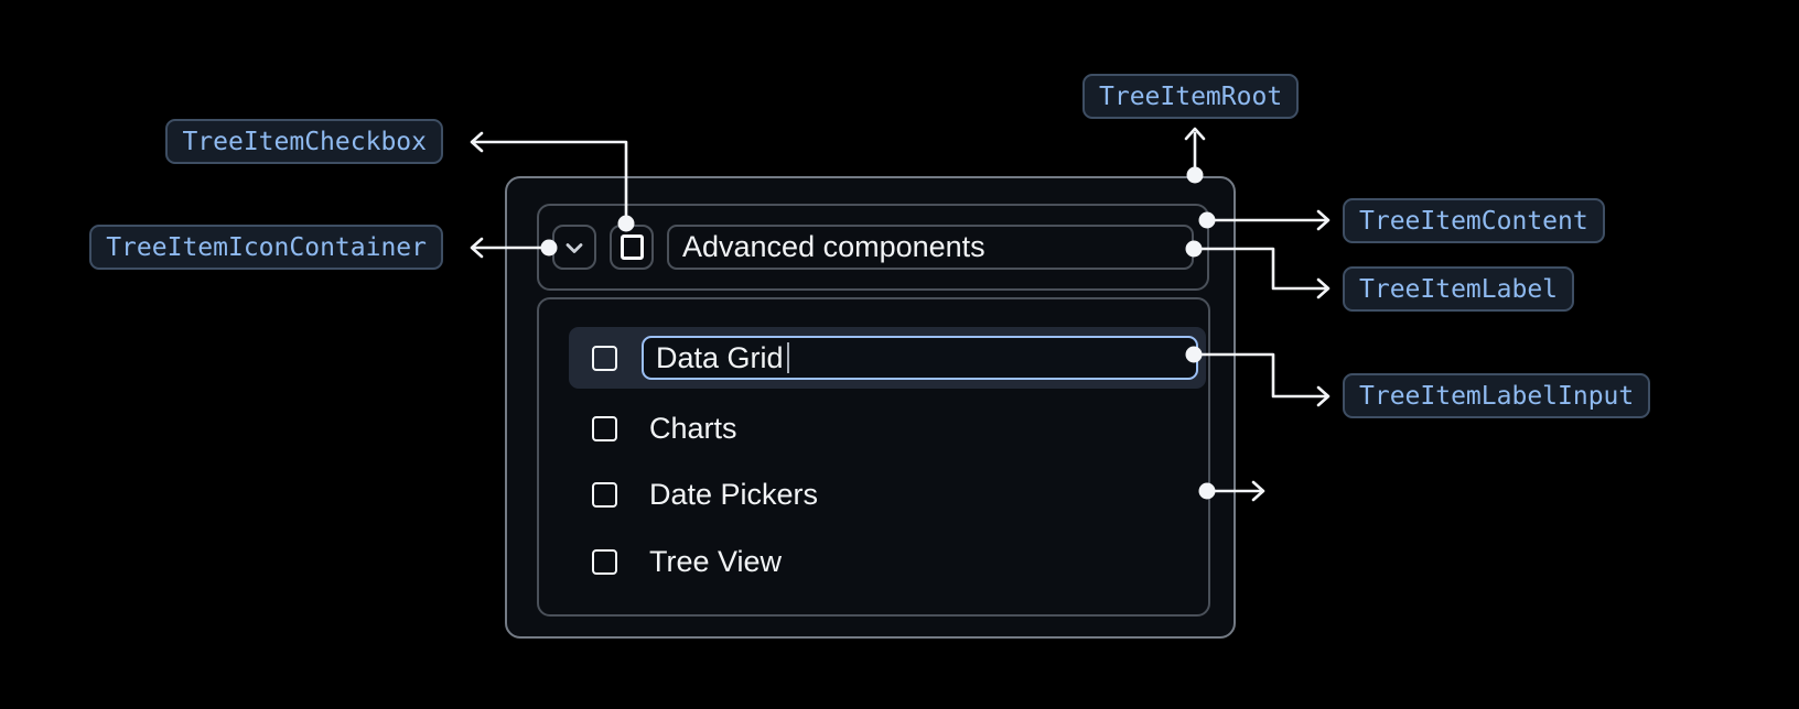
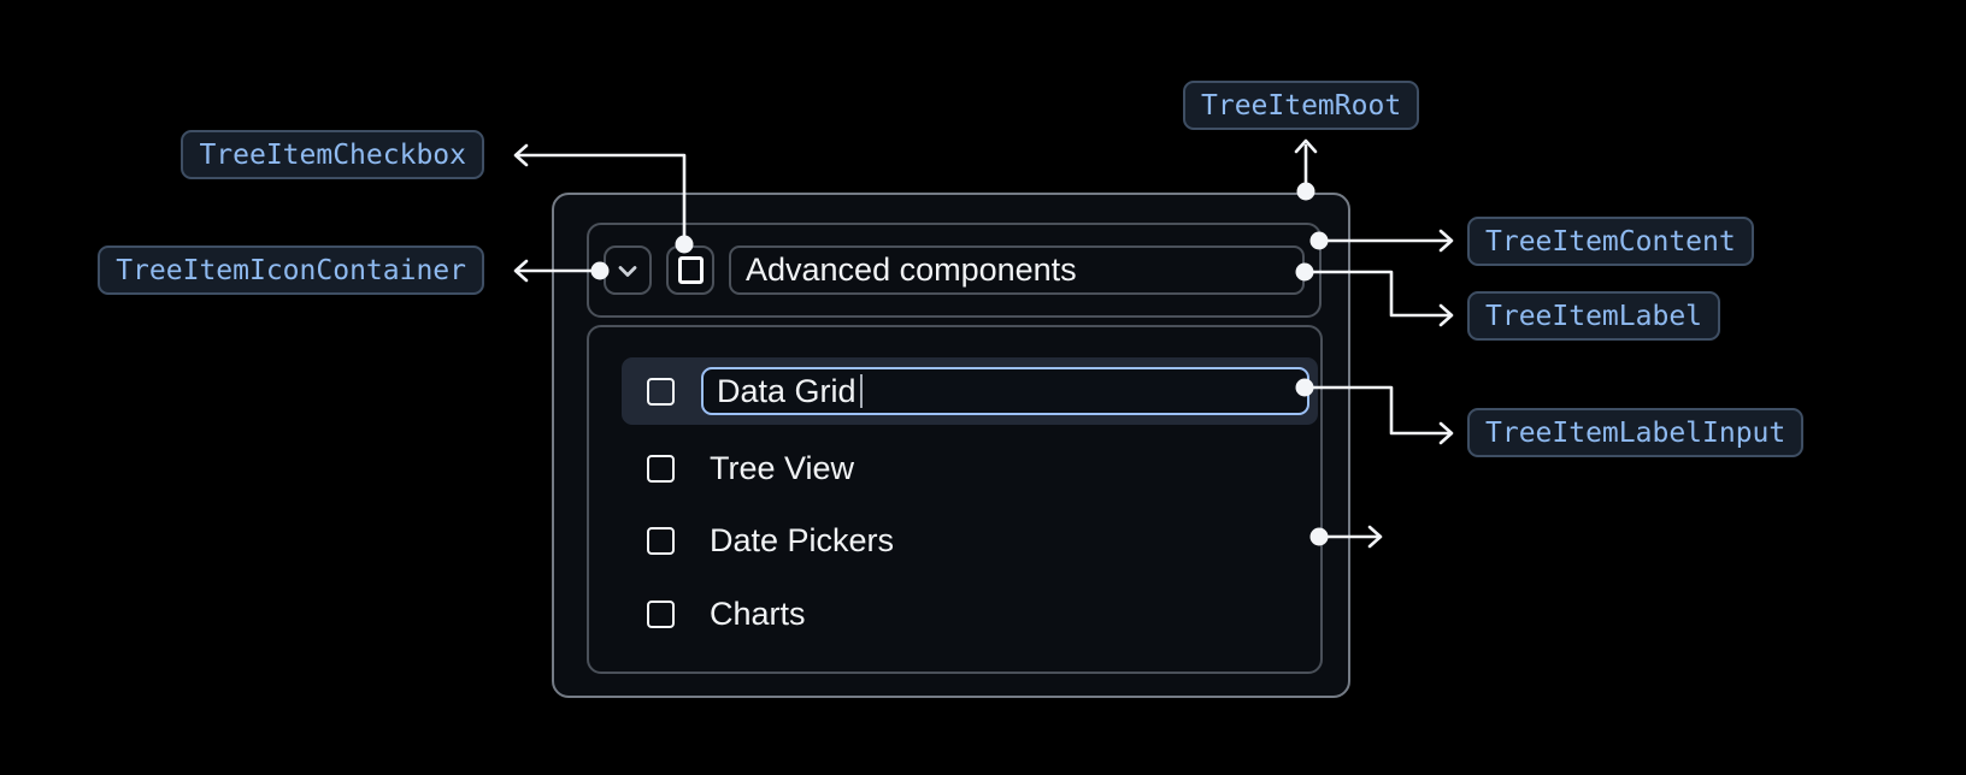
  Advanced components
  Data Grid
- Charts
+ Tree View
  Date Pickers
- Tree View
+ Charts
  TreeItemRoot
  TreeItemCheckbox
  TreeItemIconContainer
  TreeItemContent
  TreeItemLabel
  TreeItemLabelInput
